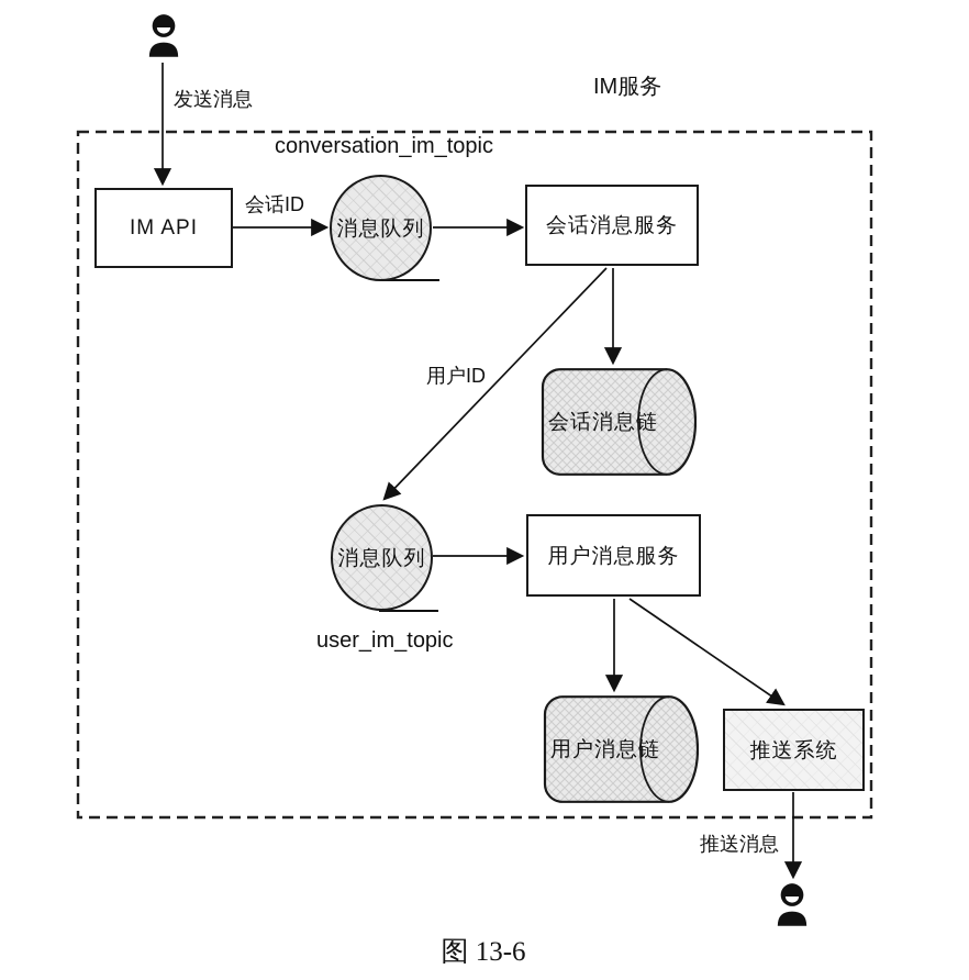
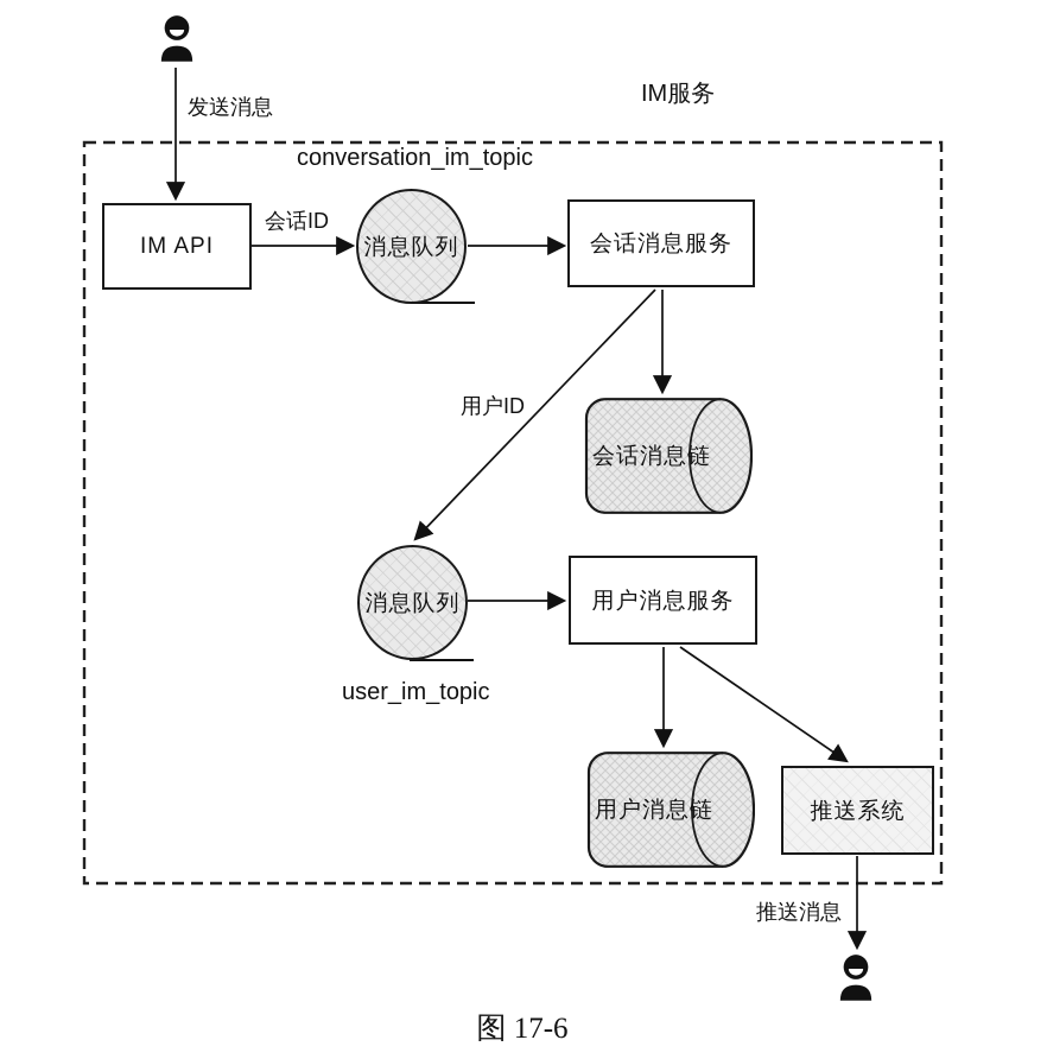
  发送消息
  IM服务
  conversation_im_topic
  会话ID
  用户ID
  user_im_topic
  推送消息
  IM API
  消息队列
  会话消息服务
  会话消息链
  消息队列
  用户消息服务
  用户消息链
  推送系统
- 图 13-6
+ 图 17-6
